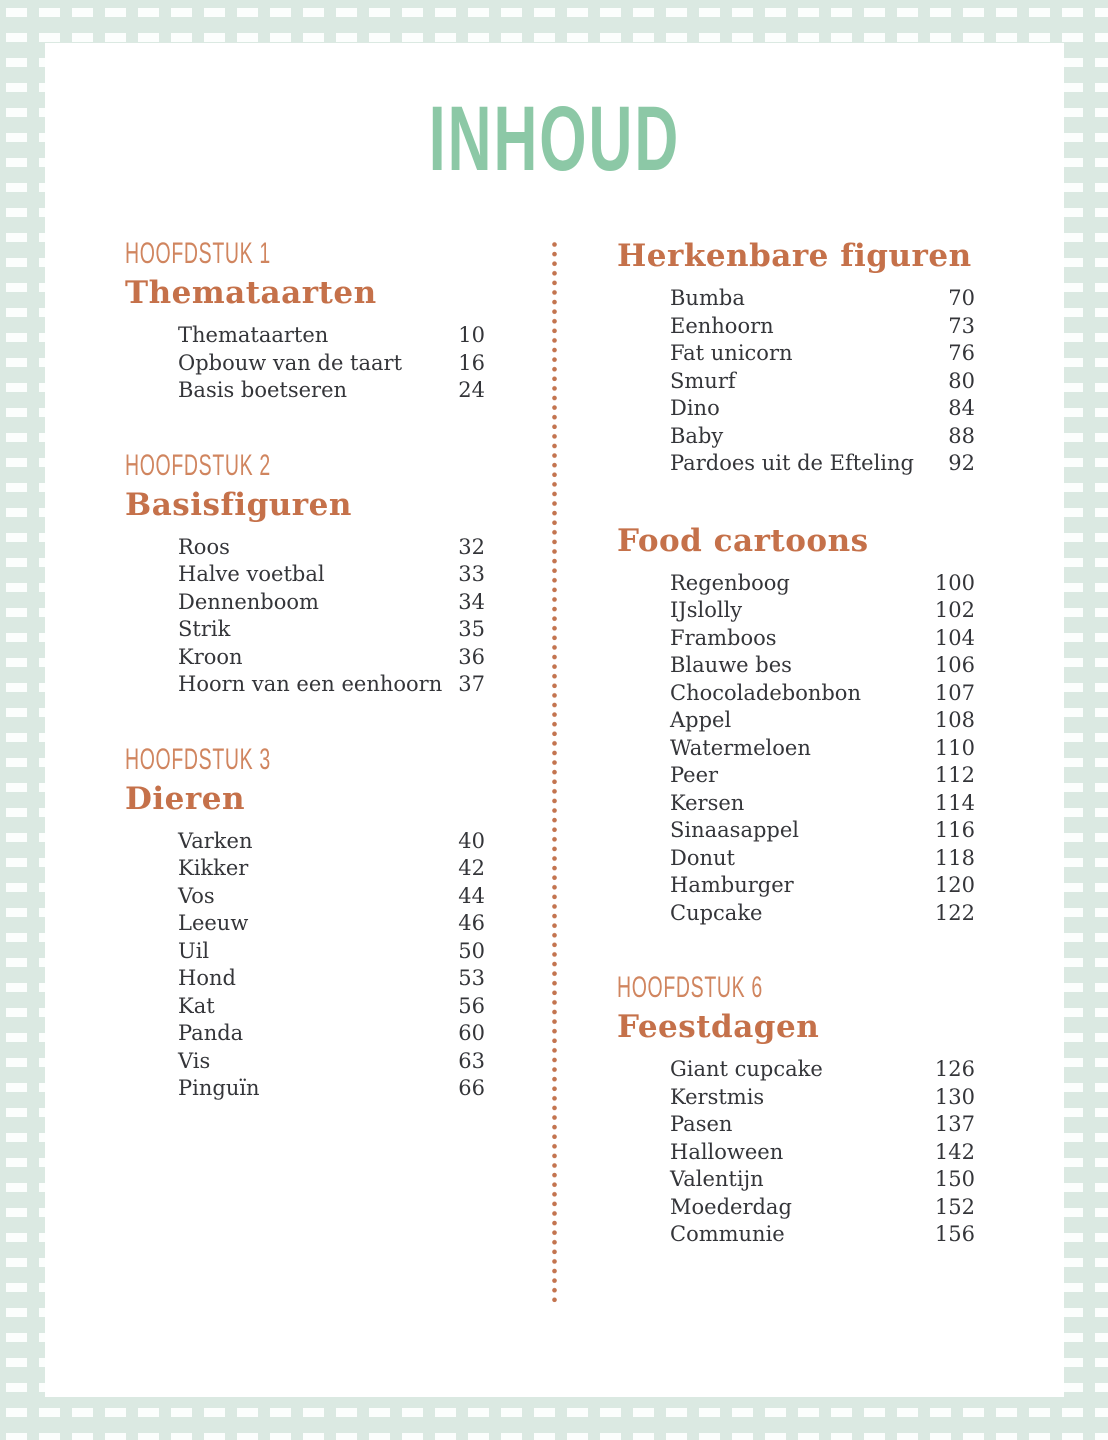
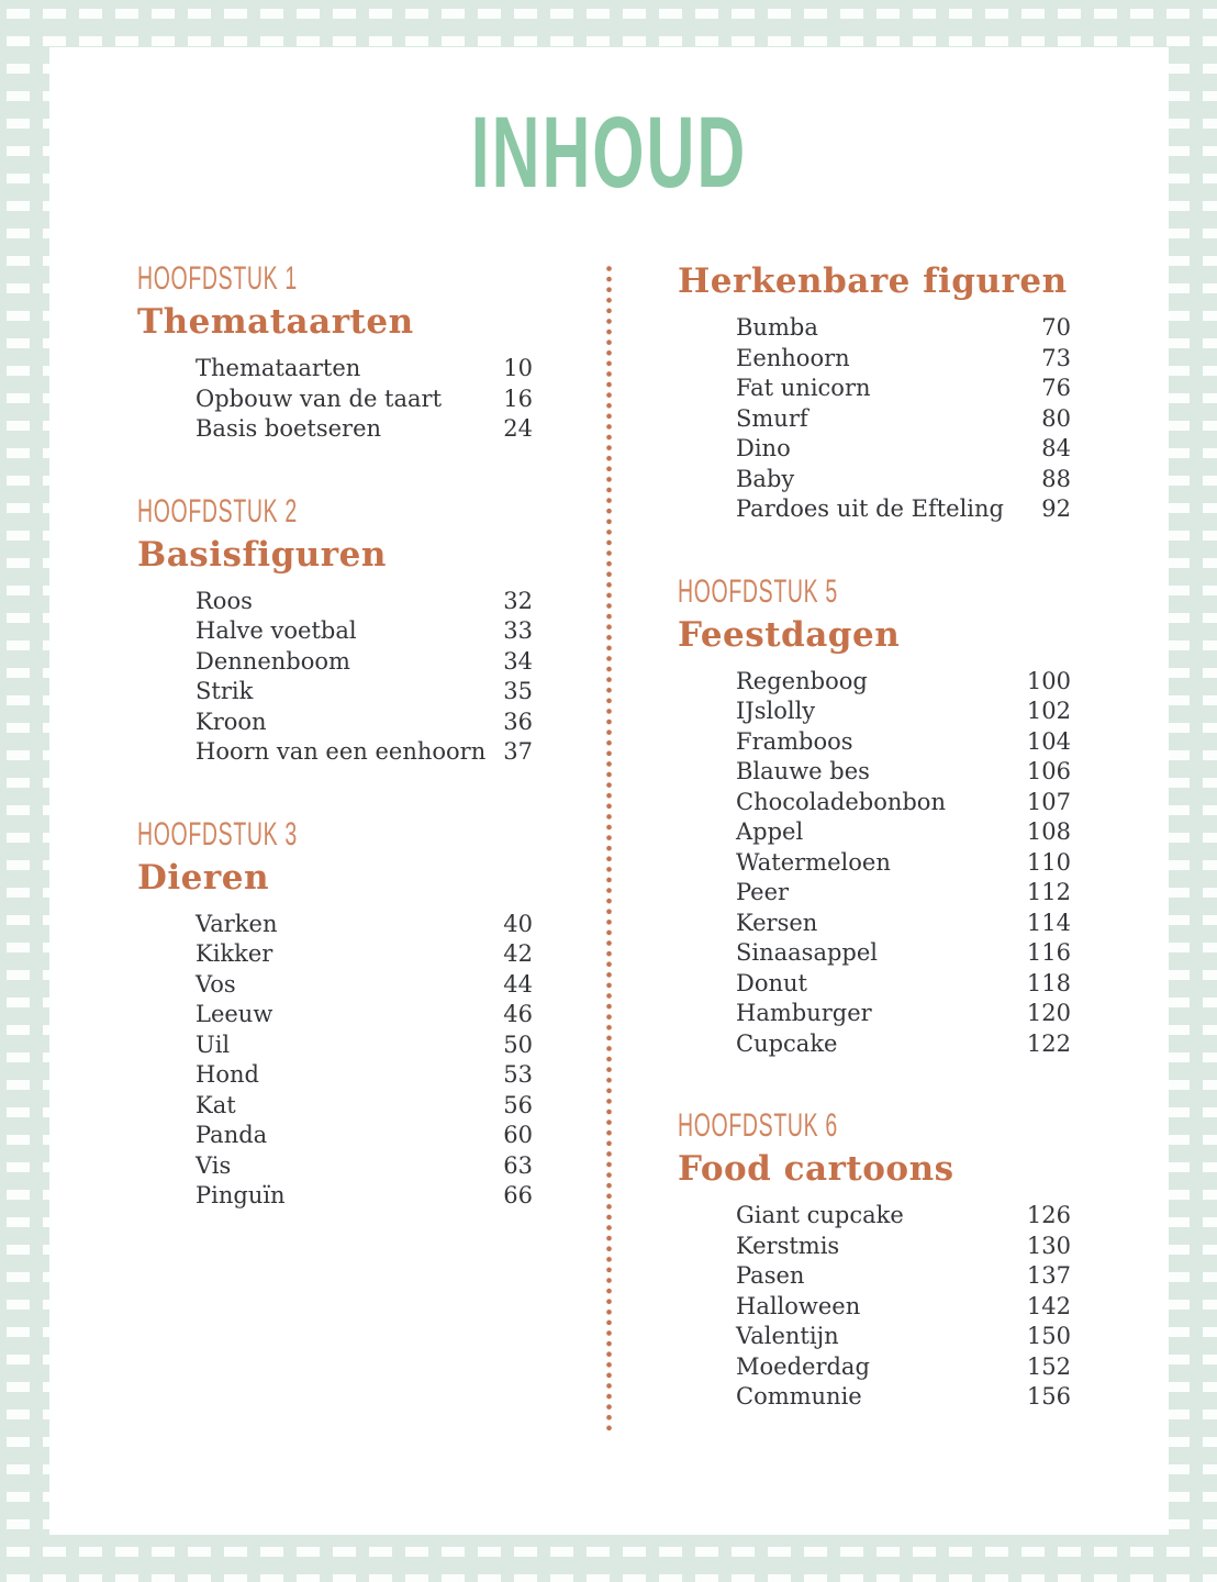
  INHOUD
  HOOFDSTUK 1
  Themataarten
  Themataarten
  10
  Opbouw van de taart
  16
  Basis boetseren
  24
  HOOFDSTUK 2
  Basisfiguren
  Roos
  32
  Halve voetbal
  33
  Dennenboom
  34
  Strik
  35
  Kroon
  36
  Hoorn van een eenhoorn
  37
  HOOFDSTUK 3
  Dieren
  Varken
  40
  Kikker
  42
  Vos
  44
  Leeuw
  46
  Uil
  50
  Hond
  53
  Kat
  56
  Panda
  60
  Vis
  63
  Pinguïn
  66
  Herkenbare figuren
  Bumba
  70
  Eenhoorn
  73
  Fat unicorn
  76
  Smurf
  80
  Dino
  84
  Baby
  88
  Pardoes uit de Efteling
  92
+ HOOFDSTUK 5
- Food cartoons
+ Feestdagen
  Regenboog
  100
  IJslolly
  102
  Framboos
  104
  Blauwe bes
  106
  Chocoladebonbon
  107
  Appel
  108
  Watermeloen
  110
  Peer
  112
  Kersen
  114
  Sinaasappel
  116
  Donut
  118
  Hamburger
  120
  Cupcake
  122
  HOOFDSTUK 6
- Feestdagen
+ Food cartoons
  Giant cupcake
  126
  Kerstmis
  130
  Pasen
  137
  Halloween
  142
  Valentijn
  150
  Moederdag
  152
  Communie
  156
